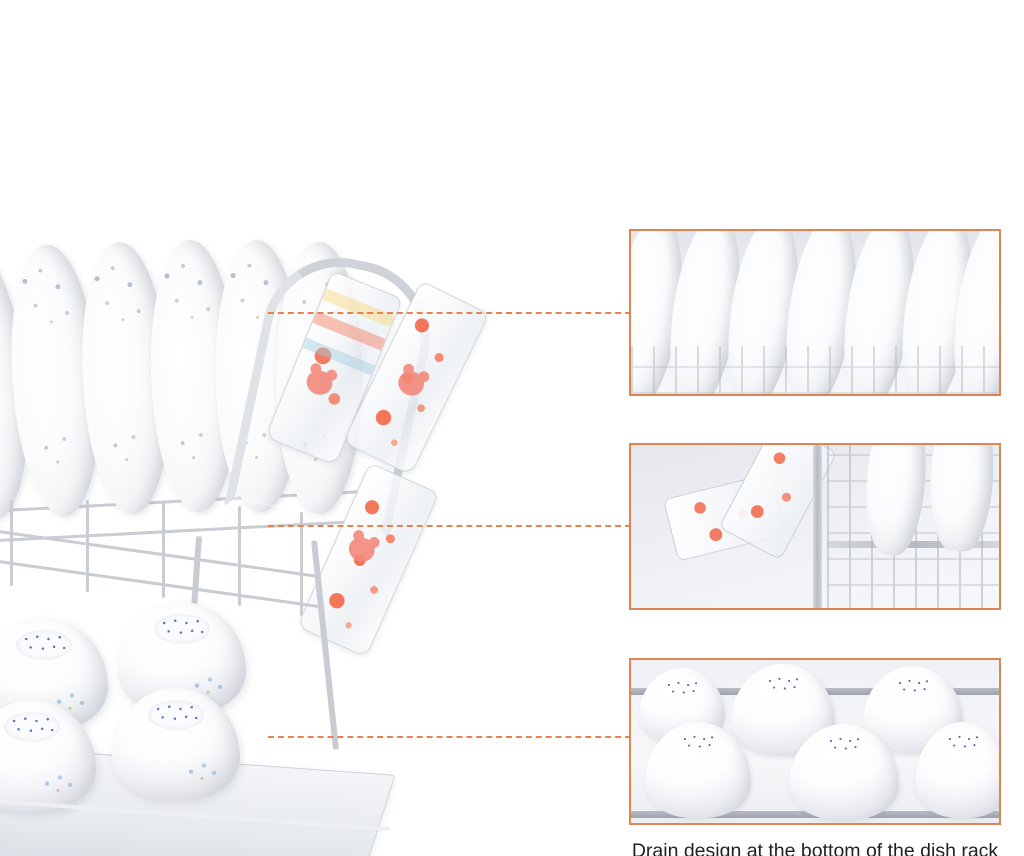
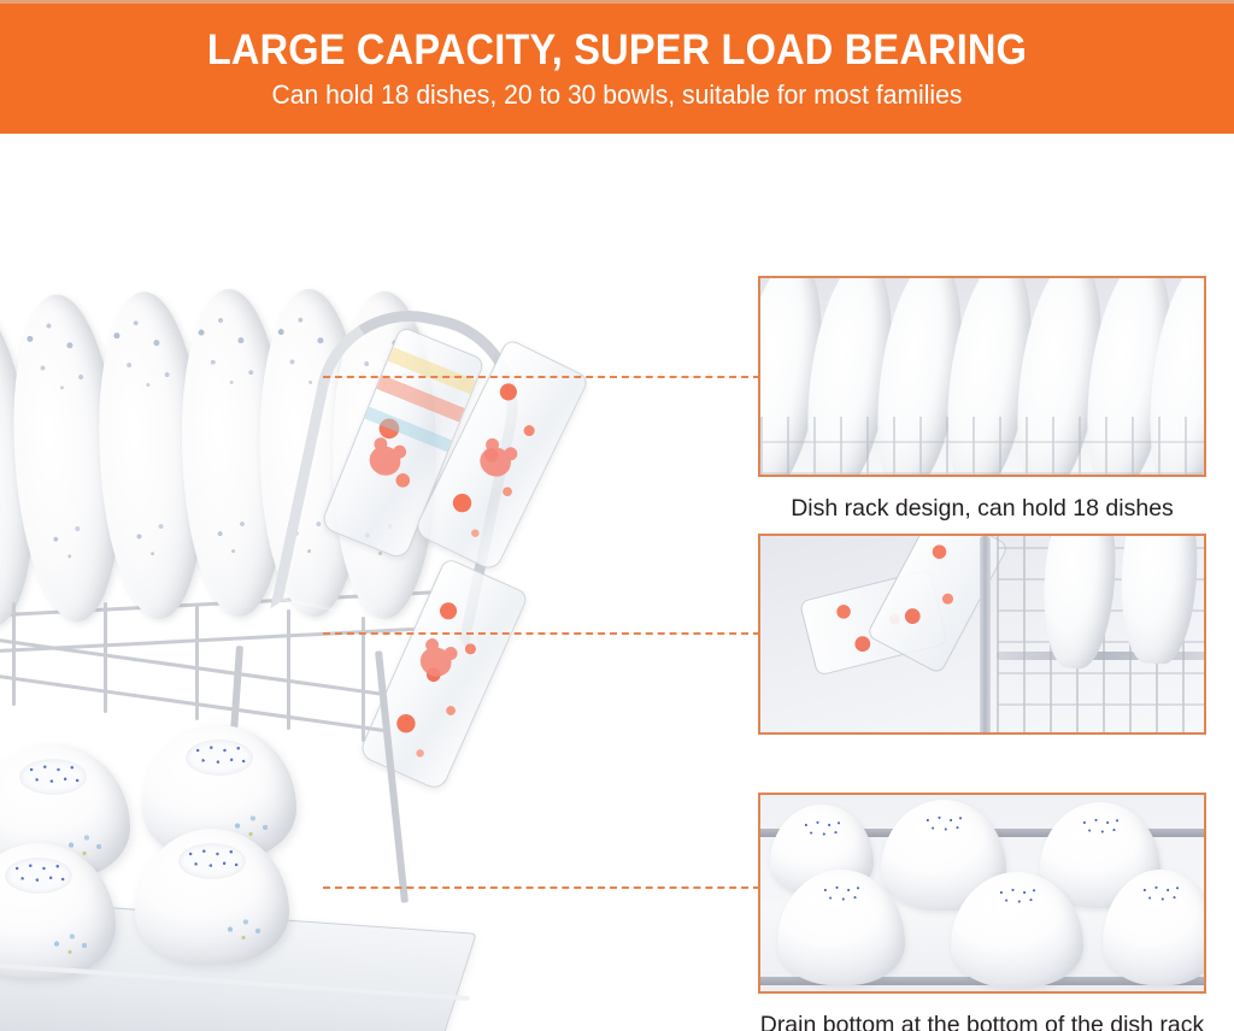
+ LARGE CAPACITY, SUPER LOAD BEARING
+ Can hold 18 dishes, 20 to 30 bowls, suitable for most families
+ Dish rack design, can hold 18 dishes
- Drain design at the bottom of the dish rack
+ Drain bottom at the bottom of the dish rack
